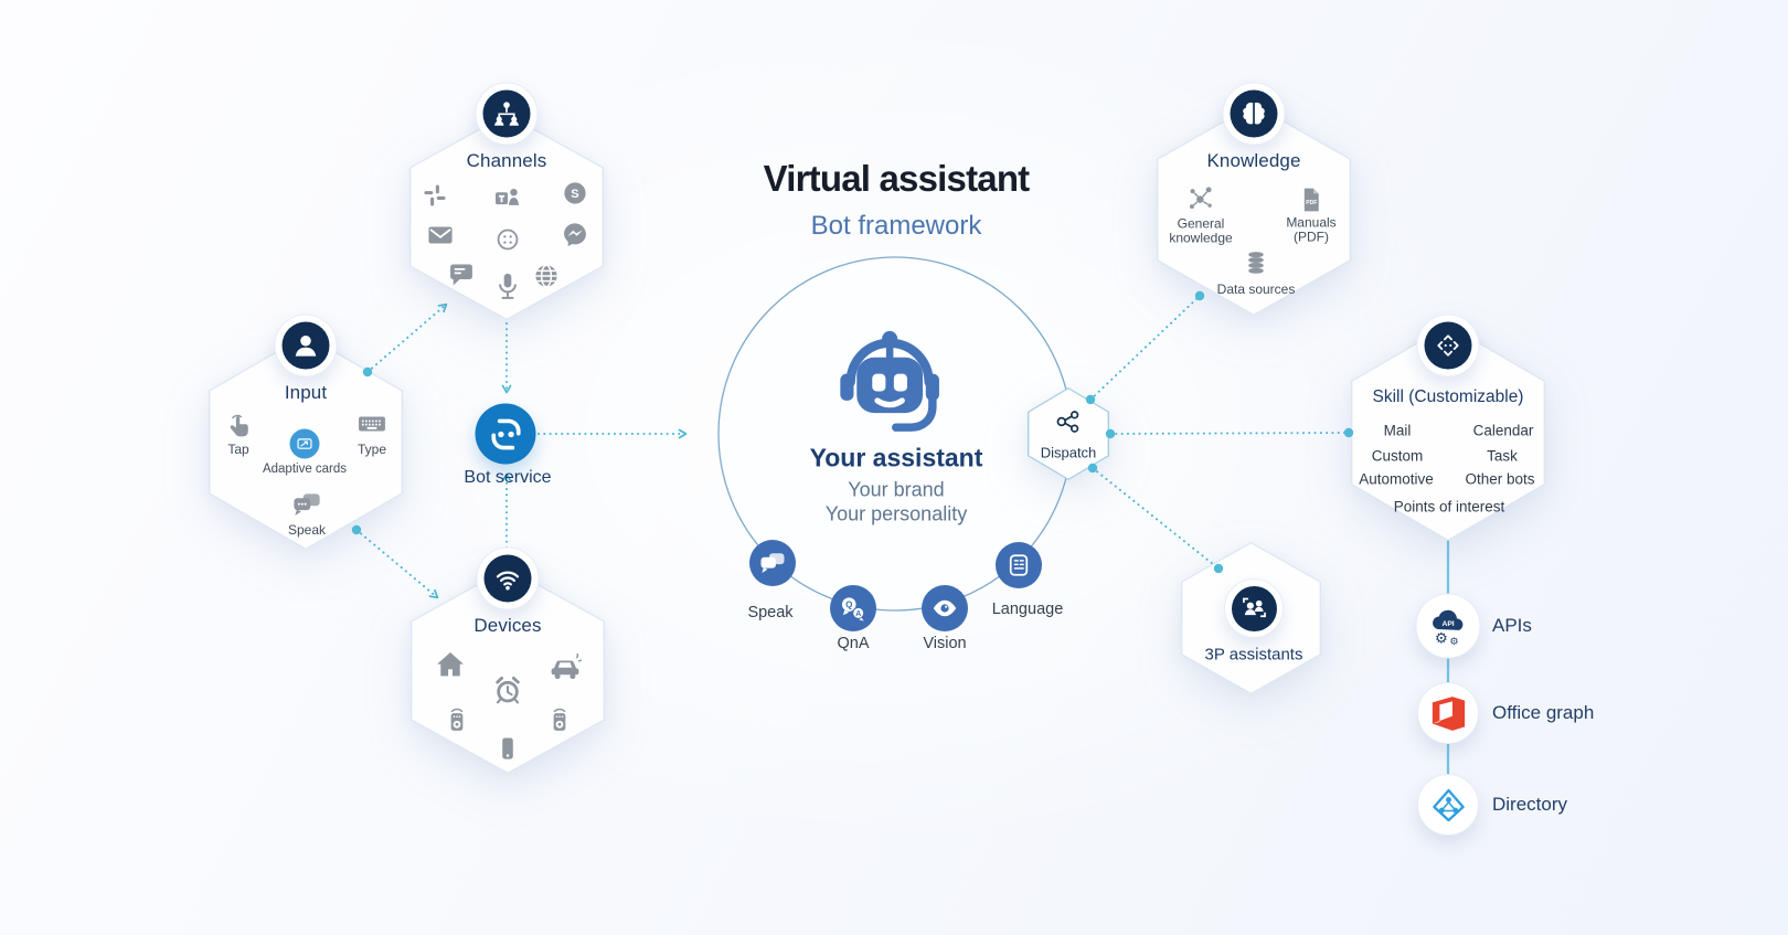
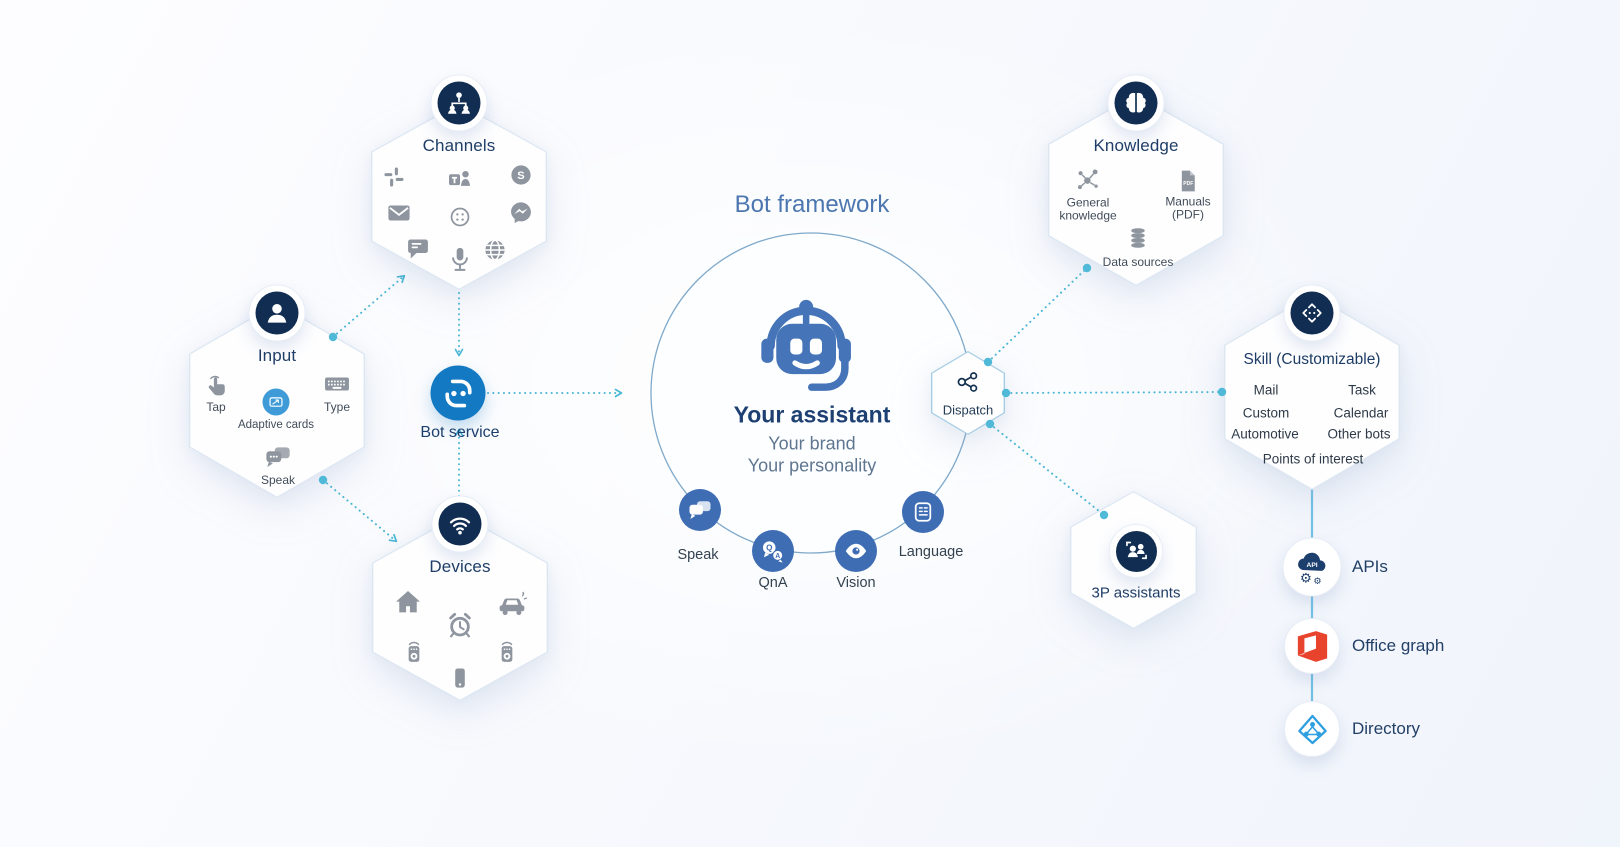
- Virtual assistant
  Bot framework
  Your assistant
  Your brand
  Your personality
  Speak
  QnA
  Vision
  Language
  Bot service
  Channels
  Input
  Tap
  Adaptive cards
  Type
  Speak
  Devices
  Dispatch
  Knowledge
  General knowledge
  Manuals (PDF)
  Data sources
  Skill (Customizable)
  Mail
- Calendar
+ Task
  Custom
- Task
+ Calendar
  Automotive
  Other bots
  Points of interest
  3P assistants
  APIs
  Office graph
  Directory
